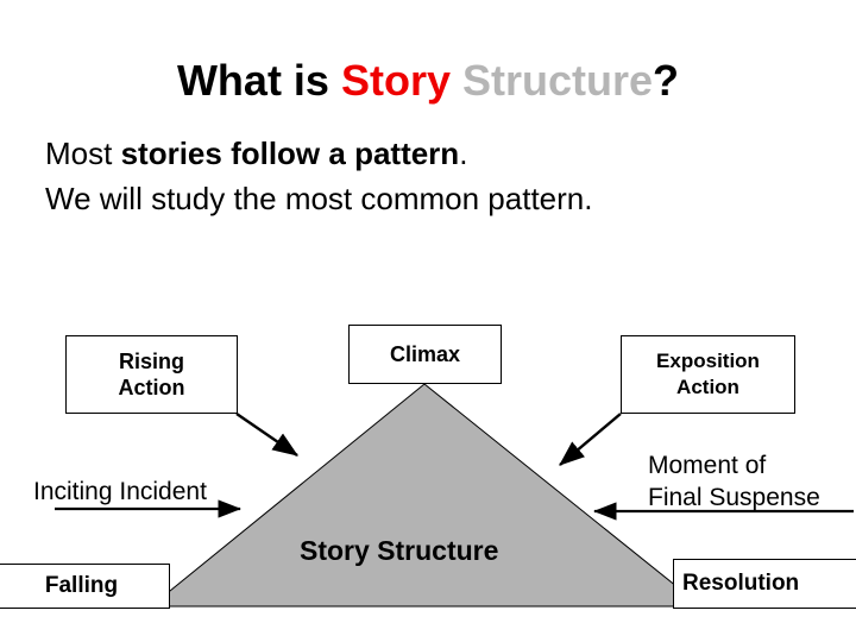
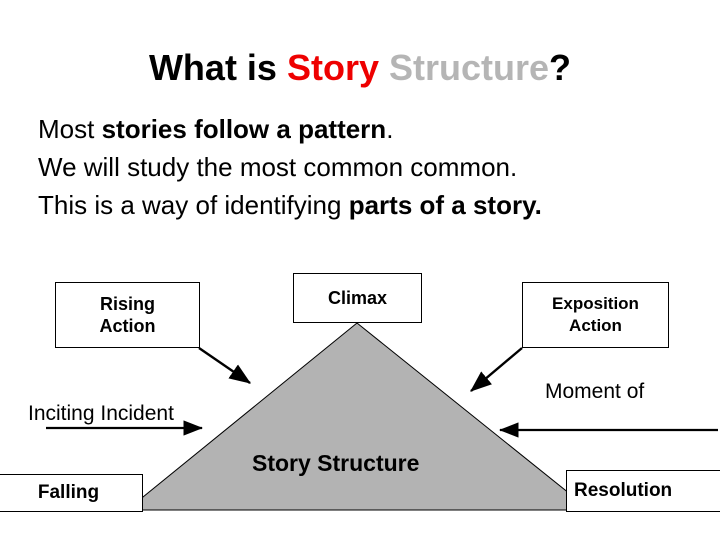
  What is Story Structure?
  Most stories follow a pattern.
- We will study the most common pattern.
+ We will study the most common common.
+ This is a way of identifying parts of a story.
  Story Structure
  Inciting Incident
  Moment of
- Final Suspense
  Rising
  Action
  Climax
  Exposition
  Action
  Falling
  Resolution
